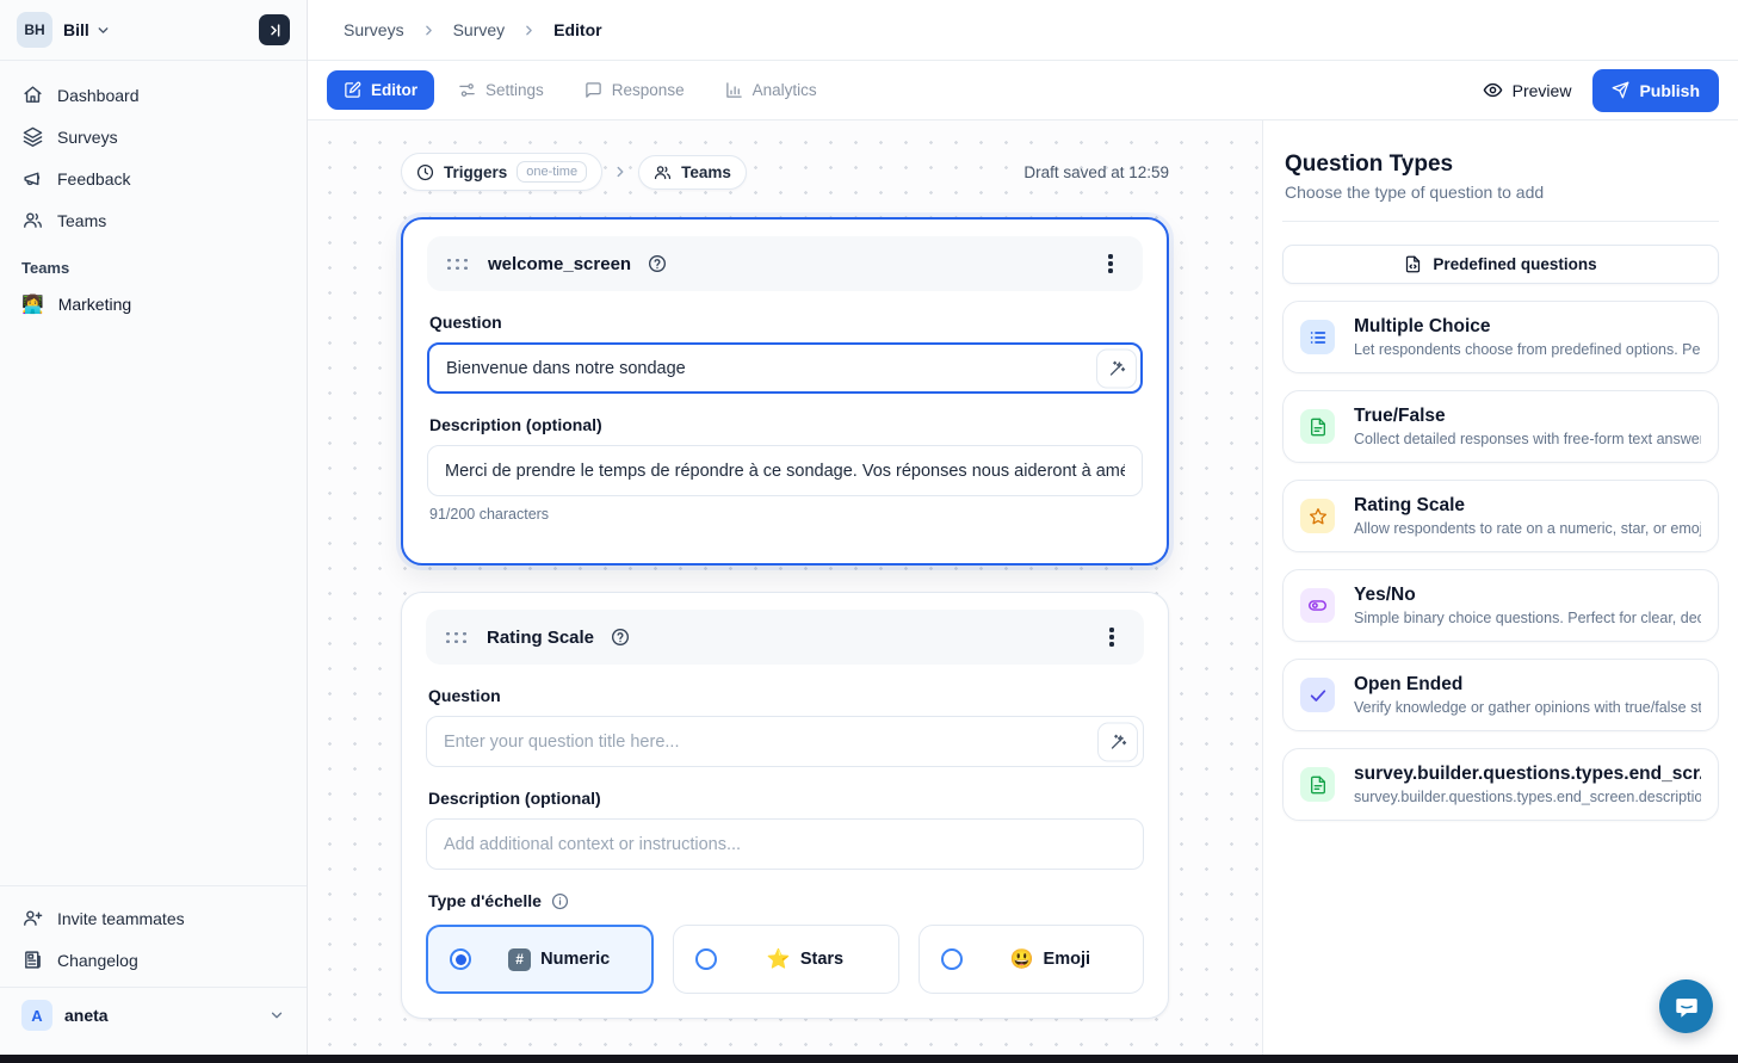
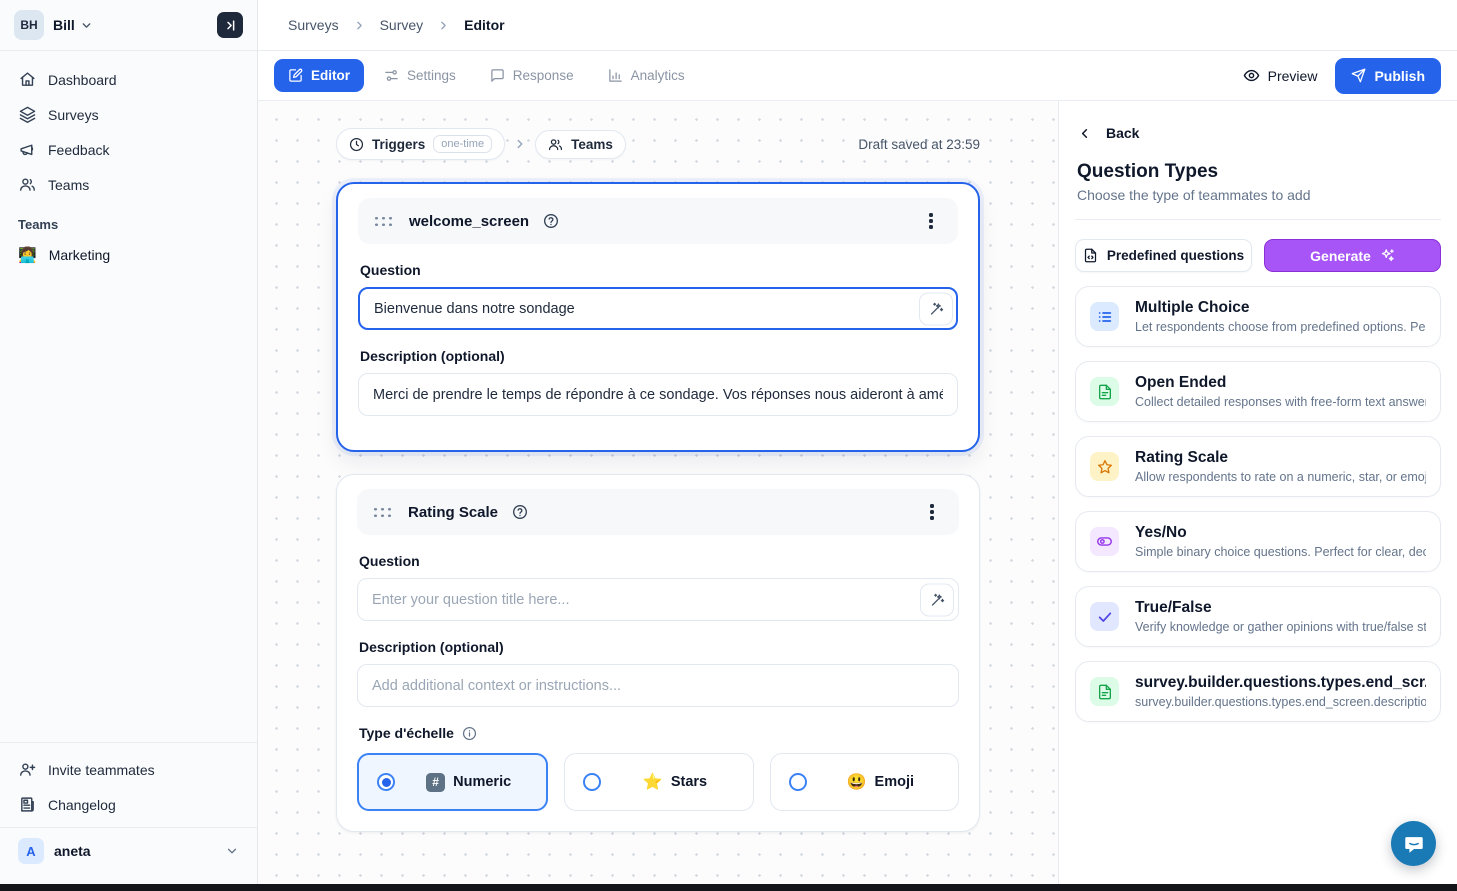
  BH
  Bill
  Dashboard
  Surveys
  Feedback
  Teams
  Teams
  👩‍💻
  Marketing
  Invite teammates
  Changelog
  A
  aneta
  Surveys
  Survey
  Editor
  Editor
  Settings
  Response
  Analytics
  Preview
  Publish
  Triggers
  one-time
  Teams
- Draft saved at 12:59
+ Draft saved at 23:59
  welcome_screen
  Question
  Bienvenue dans notre sondage
  Description (optional)
  Merci de prendre le temps de répondre à ce sondage. Vos réponses nous aideront à amé
- 91/200 characters
  Rating Scale
  Question
  Enter your question title here...
  Description (optional)
  Add additional context or instructions...
  Type d'échelle
  #
  Numeric
  ⭐
  Stars
  😃
  Emoji
+ Back
  Question Types
- Choose the type of question to add
+ Choose the type of teammates to add
  Predefined questions
+ Generate
  Multiple Choice
  Let respondents choose from predefined options. Pe
- True/False
+ Open Ended
  Collect detailed responses with free-form text answe
  Rating Scale
  Allow respondents to rate on a numeric, star, or emo
  Yes/No
  Simple binary choice questions. Perfect for clear, dec
- Open Ended
+ True/False
  Verify knowledge or gather opinions with true/false st
  survey.builder.questions.types.end_scr
  survey.builder.questions.types.end_screen.descriptio
